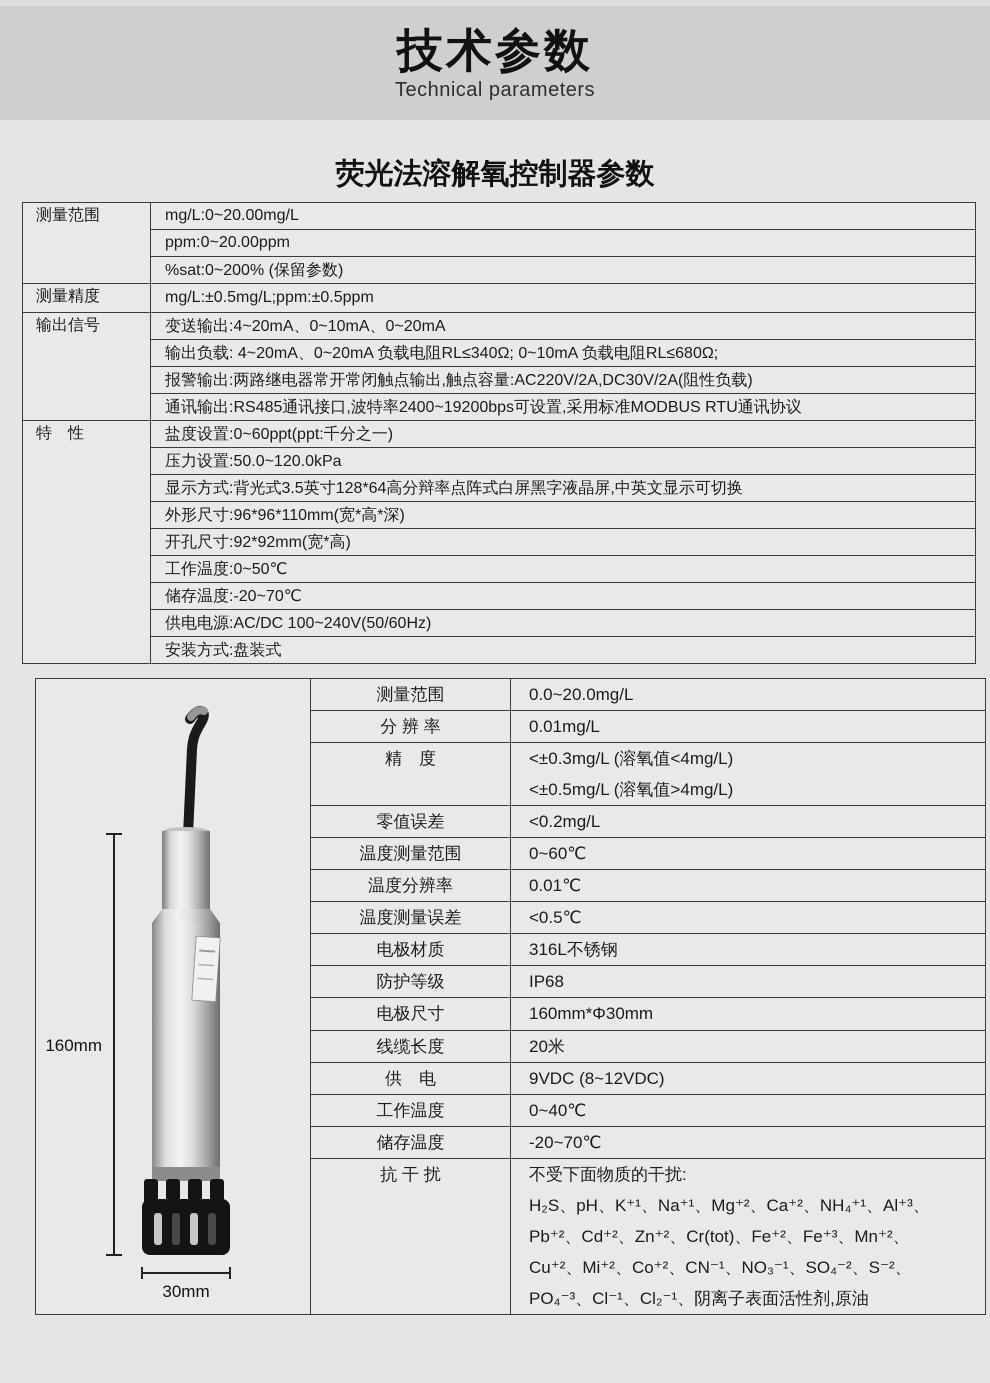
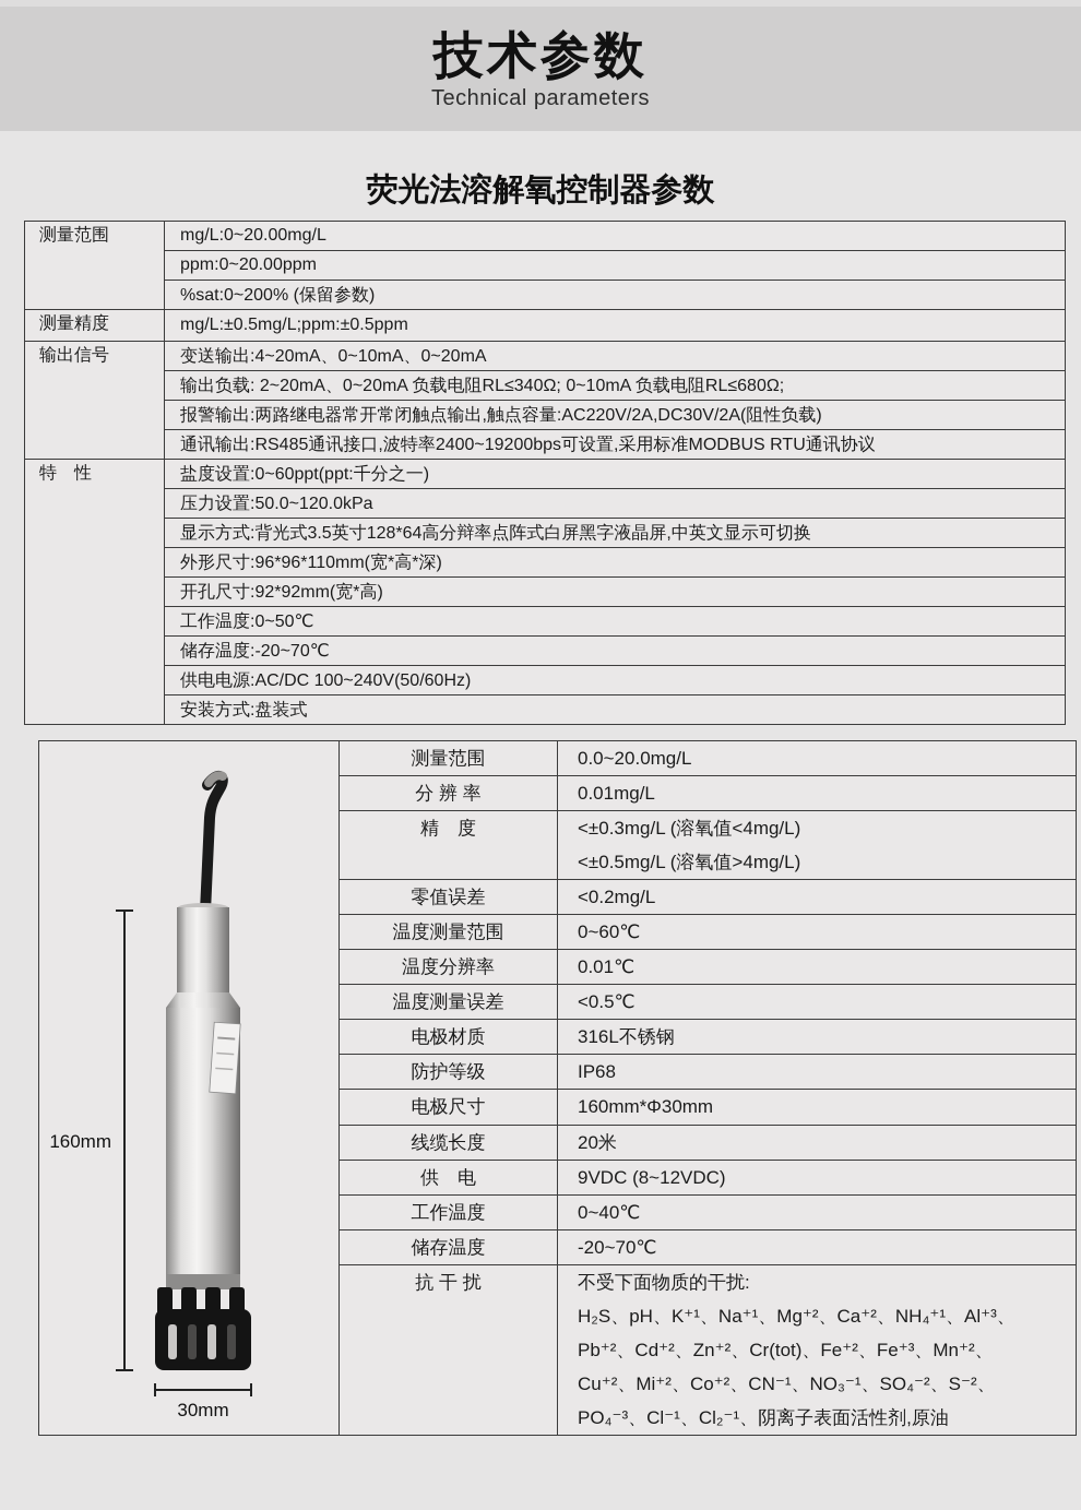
  技术参数
  Technical parameters
  荧光法溶解氧控制器参数
  测量范围	mg/L:0~20.00mg/L
  ppm:0~20.00ppm
  %sat:0~200% (保留参数)
  测量精度	mg/L:±0.5mg/L;ppm:±0.5ppm
  输出信号	变送输出:4~20mA、0~10mA、0~20mA
- 输出负载: 4~20mA、0~20mA 负载电阻RL≤340Ω; 0~10mA 负载电阻RL≤680Ω;
+ 输出负载: 2~20mA、0~20mA 负载电阻RL≤340Ω; 0~10mA 负载电阻RL≤680Ω;
  报警输出:两路继电器常开常闭触点输出,触点容量:AC220V/2A,DC30V/2A(阻性负载)
  通讯输出:RS485通讯接口,波特率2400~19200bps可设置,采用标准MODBUS RTU通讯协议
  特 性	盐度设置:0~60ppt(ppt:千分之一)
  压力设置:50.0~120.0kPa
  显示方式:背光式3.5英寸128*64高分辩率点阵式白屏黑字液晶屏,中英文显示可切换
  外形尺寸:96*96*110mm(宽*高*深)
  开孔尺寸:92*92mm(宽*高)
  工作温度:0~50℃
  储存温度:-20~70℃
  供电电源:AC/DC 100~240V(50/60Hz)
  安装方式:盘装式
  160mm 30mm	测量范围	0.0~20.0mg/L
  分 辨 率	0.01mg/L
  精 度	<±0.3mg/L (溶氧值<4mg/L) <±0.5mg/L (溶氧值>4mg/L)
  零值误差	<0.2mg/L
  温度测量范围	0~60℃
  温度分辨率	0.01℃
  温度测量误差	<0.5℃
  电极材质	316L不锈钢
  防护等级	IP68
  电极尺寸	160mm*Φ30mm
  线缆长度	20米
  供 电	9VDC (8~12VDC)
  工作温度	0~40℃
  储存温度	-20~70℃
  抗 干 扰	不受下面物质的干扰: H₂S、pH、K⁺¹、Na⁺¹、Mg⁺²、Ca⁺²、NH₄⁺¹、Al⁺³、 Pb⁺²、Cd⁺²、Zn⁺²、Cr(tot)、Fe⁺²、Fe⁺³、Mn⁺²、 Cu⁺²、Mi⁺²、Co⁺²、CN⁻¹、NO₃⁻¹、SO₄⁻²、S⁻²、 PO₄⁻³、Cl⁻¹、Cl₂⁻¹、阴离子表面活性剂,原油
